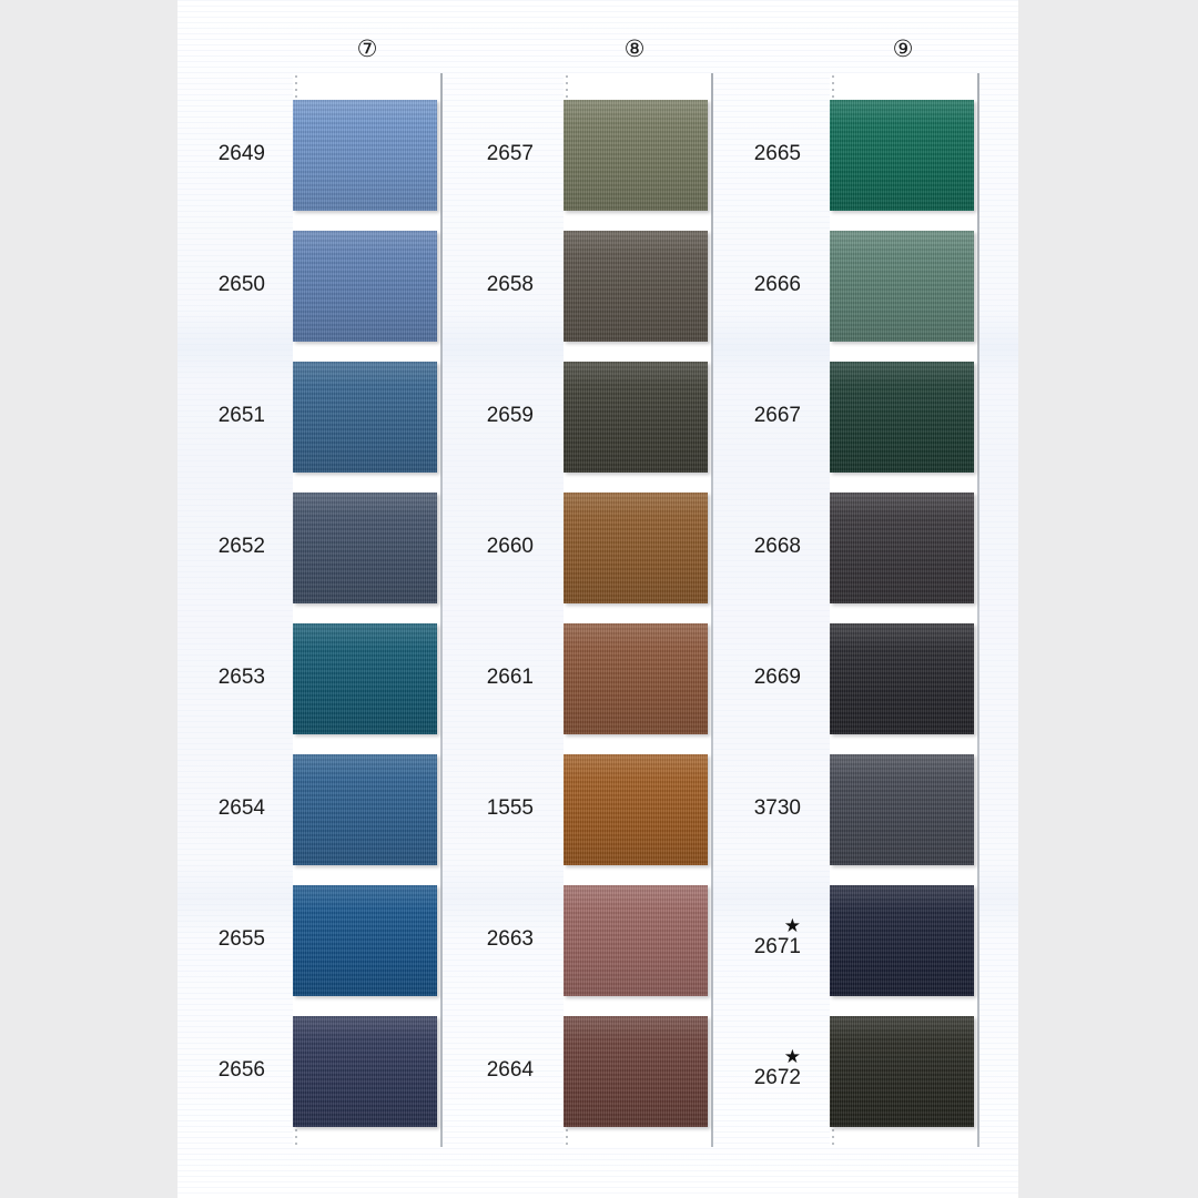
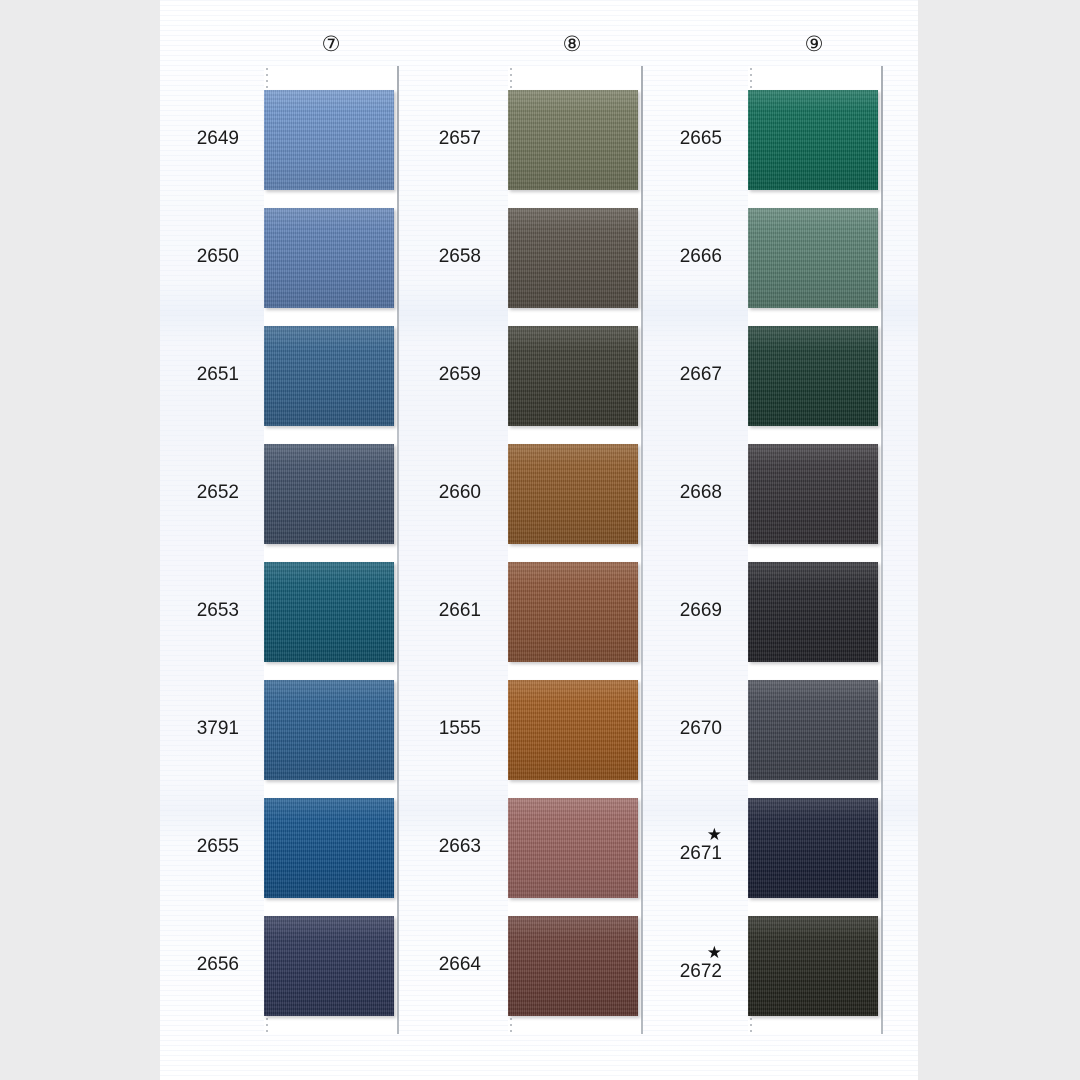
  ⑦
  2649
  2650
  2651
  2652
  2653
- 2654
+ 3791
  2655
  2656
  ⑧
  2657
  2658
  2659
  2660
  2661
  1555
  2663
  2664
  ⑨
  2665
  2666
  2667
  2668
  2669
- 3730
+ 2670
  ★
  2671
  ★
  2672
